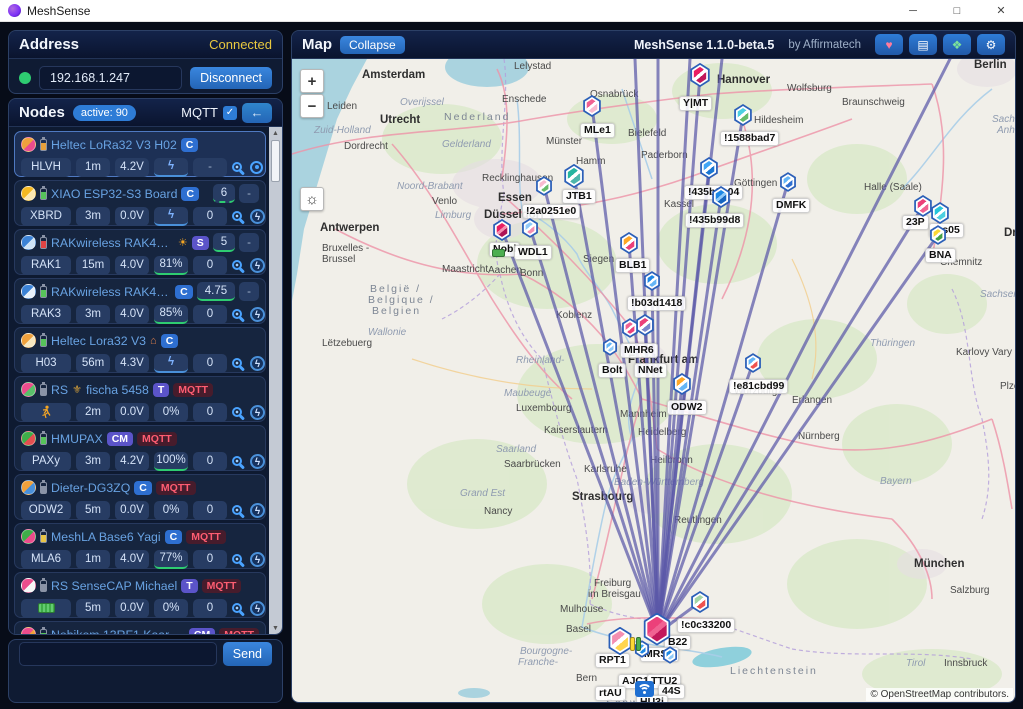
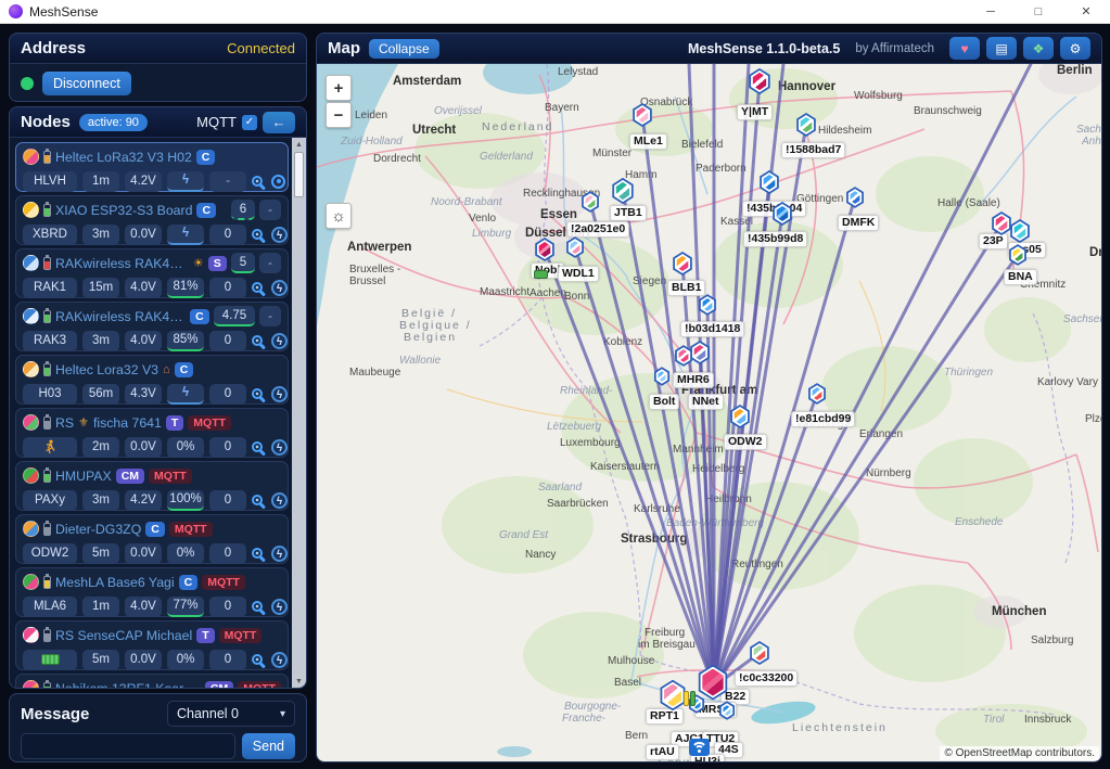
  MeshSense
  ─
  □
  ✕
  Address
  Connected
- 192.168.1.247
  Disconnect
  Nodes
  active: 90
  MQTT
  ✓
  ←
  Heltec LoRa32 V3 H02
  C
  HLVH
  1m
  4.2V
  ϟ
  -
  XIAO ESP32-S3 Board
  C
  6
  -
  XBRD
  3m
  0.0V
  ϟ
  0
  ϟ
  RAKwireless RAK4631
  ☀
  S
  5
  -
  RAK1
  15m
  4.0V
  81%
  0
  ϟ
  RAKwireless RAK463
  C
  4.75
  -
  RAK3
  3m
  4.0V
  85%
  0
  ϟ
  Heltec Lora32 V3
  ⌂
  C
  H03
  56m
  4.3V
  ϟ
  0
  ϟ
  RS
  ⚜
- fischa 5458
+ fischa 7641
  T
  MQTT
  2m
  0.0V
  0%
  0
  ϟ
  HMUPAX
  CM
  MQTT
  PAXy
  3m
  4.2V
  100%
  0
  ϟ
  Dieter-DG3ZQ
  C
  MQTT
  ODW2
  5m
  0.0V
  0%
  0
  ϟ
  MeshLA Base6 Yagi
  C
  MQTT
  MLA6
  1m
  4.0V
  77%
  0
  ϟ
  RS SenseCAP Michael
  T
  MQTT
  5m
  0.0V
  0%
  0
  ϟ
+ Message
+ Channel 0
+ ▾
  Send
  Map
  Collapse
  MeshSense 1.1.0-beta.5
  by Affirmatech
  ♥
  ▤
  ❖
  ⚙
  Amsterdam
  Lelystad
  Leiden
  Utrecht
  Dordrecht
  Zuid-Holland
  Overijssel
  Nederland
  Gelderland
  Noord-Brabant
  Venlo
  Limburg
- Enschede
+ Bayern
  Osnabrüc
  Münster
  Bielefeld
  Hamm
  Paderbor
  Recklinghausn
  Essen
  Düsseldorf
  Antwerpen
  Bruxelles -
  Brussel
  Maastricht
  Aache
  Bonn
  Koblenz
  België /
  Belgique /
  Belgien
  Wallonie
- Lëtzebuerg
+ Maubeuge
  annover
  Wolfsburg
  Braunschweig
  Hildesheim
  Göttingen
  Kassl
  Hall (Saale)
  Berlin
  Chemnitz
  Thüringen
  Sachse
  Karlovy Vary
  Fankfut am
  Kaisersauter
  Saarland
  Saarbrücken
  Krlsruhe
  Würzburg
  Erangen
  Nürnberg
- Bayern
+ Enschede
  Strasoug
  München
  Salzburg
  Freiburg
  im Breisgau
  Mulhouse
  Basel
  Bern
  Liechtenstein
  Tirol
  Innsbruck
- Maubeuge
+ Lëtzebuerg
  Luxembourg
  Grand Est
  Nancy
  Bourgogne-
  Franche-
  Rheinlad-
  Y|MT
  MLe1
  !1588bad7
  JTB1
  !2a0251e0
  !435b99d8
  DMFK
  23P
  BNA
  WDL1
  BLB1
  !b03d1418
  MHR6
  Bolt
  NNet
  ODW2
  !e81cbd99
  !c0c33200
  B22
  RPT1
  TTU2
  rtAU
  44S
  +
  −
  ☼
  © OpenStreetMap contributors.
